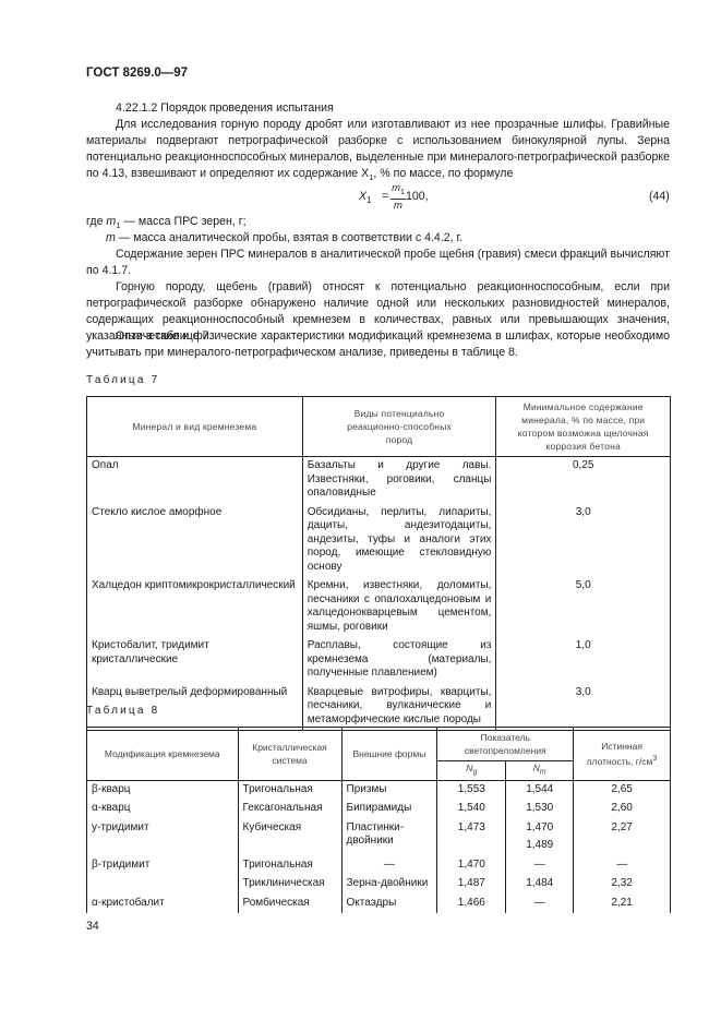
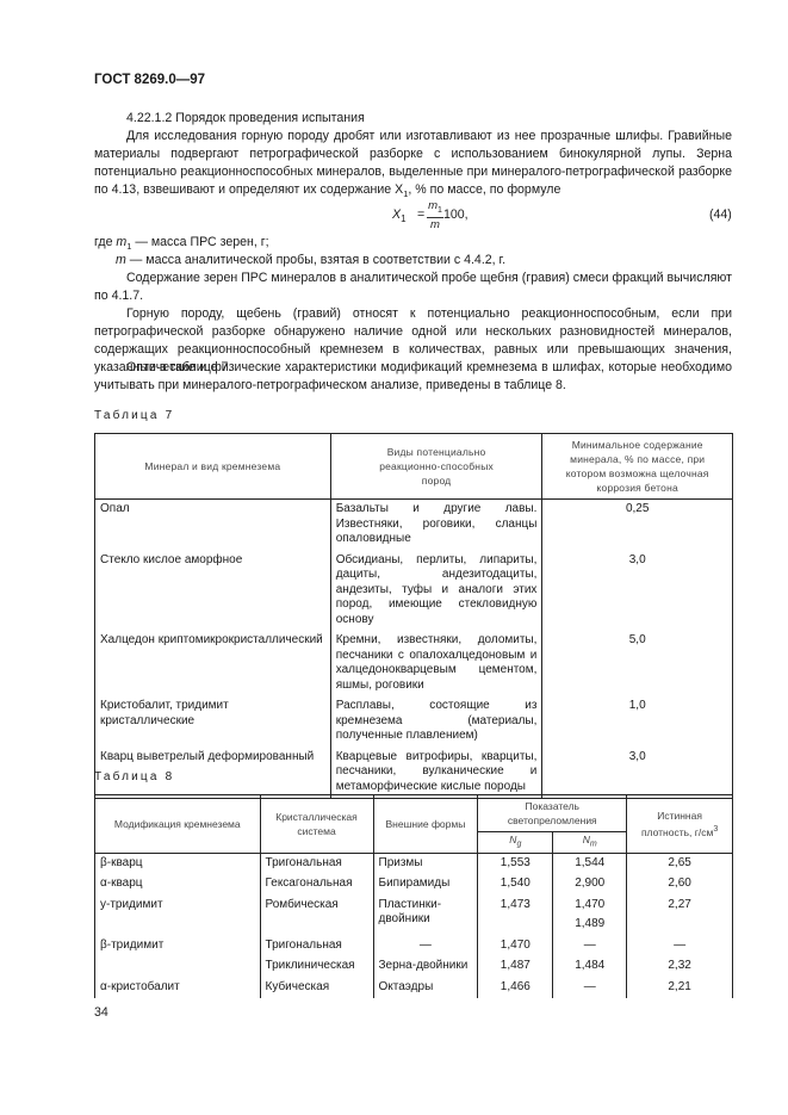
  ГОСТ 8269.0—97
  4.22.1.2 Порядок проведения испытания
  Для исследования горную породу дробят или изготавливают из нее прозрачные шлифы. Гравийные материалы подвергают петрографической разборке с использованием бинокулярной лупы. Зерна потенциально реакционноспособных минералов, выделенные при минералого-петрографической разборке по 4.13, взвешивают и определяют их содержание X1, % по массе, по формуле
  X1
  =
  m
  100,
  (44)
  где m1 — масса ПРС зерен, г;
  m — масса аналитической пробы, взятая в соответствии с 4.4.2, г.
  Содержание зерен ПРС минералов в аналитической пробе щебня (гравия) смеси фракций вычисляют по 4.1.7.
  Горную породу, щебень (гравий) относят к потенциально реакционноспособным, если при петрографической разборке обнаружено наличие одной или нескольких разновидностей минералов, содержащих реакционноспособный кремнезем в количествах, равных или превышающих значения, указанные в таблице 7.
  Оптические и физические характеристики модификаций кремнезема в шлифах, которые необходимо учитывать при минералого-петрографическом анализе, приведены в таблице 8.
  Таблица 7
  Минерал и вид кремнезема	Виды потенциально реакционно-способных пород	Минимальное содержание минерала, % по массе, при котором возможна щелочная коррозия бетона
  Опал	Базальты и другие лавы. Известняки, роговики, сланцы опаловидные	0,25
  Стекло кислое аморфное	Обсидианы, перлиты, липариты, дациты, андезитодациты, андезиты, туфы и аналоги этих пород, имеющие стекловидную основу	3,0
  Халцедон криптомикрокристаллический	Кремни, известняки, доломиты, песчаники с опалохалцедоновым и халцедонокварцевым цементом, яшмы, роговики	5,0
  Кристобалит, тридимит кристаллические	Расплавы, состоящие из кремнезема (материалы, полученные плавлением)	1,0
  Кварц выветрелый деформированный	Кварцевые витрофиры, кварциты, песчаники, вулканические и метаморфические кислые породы	3,0
  Таблица 8
  Модификация кремнезема	Кристаллическая система	Внешние формы	Показатель светопреломления	Истинная плотность, г/см
  β-кварц	Тригональная	Призмы	1,553	1,544	2,65
- α-кварц	Гексагональная	Бипирамиды	1,540	1,530	2,60
+ α-кварц	Гексагональная	Бипирамиды	1,540	2,900	2,60
- у-тридимит	Кубическая	Пластинки-двойники	1,473	1,4701,489	2,27
+ у-тридимит	Ромбическая	Пластинки-двойники	1,473	1,4701,489	2,27
  β-тридимит	Тригональная	—	1,470	—	—
  	Триклиническая	Зерна-двойники	1,487	1,484	2,32
- α-кристобалит	Ромбическая	Октаэдры	1,466	—	2,21
+ α-кристобалит	Кубическая	Октаэдры	1,466	—	2,21
  34
